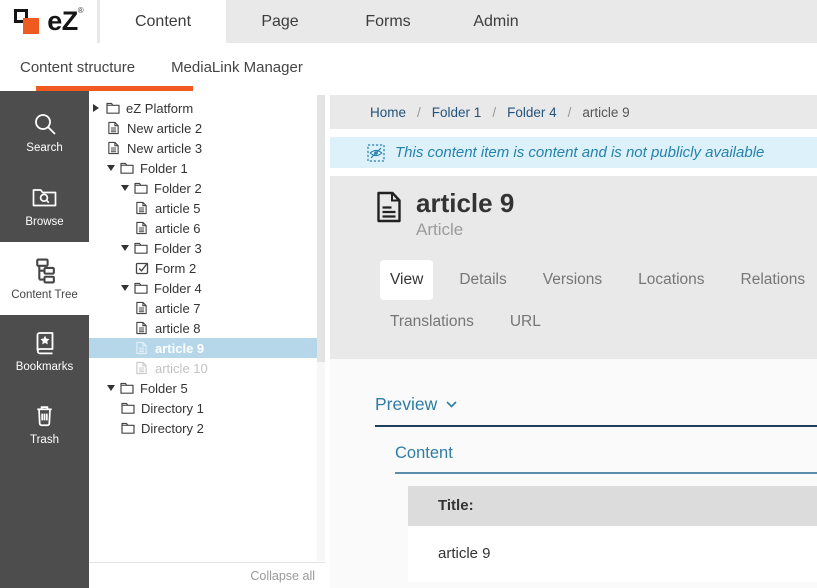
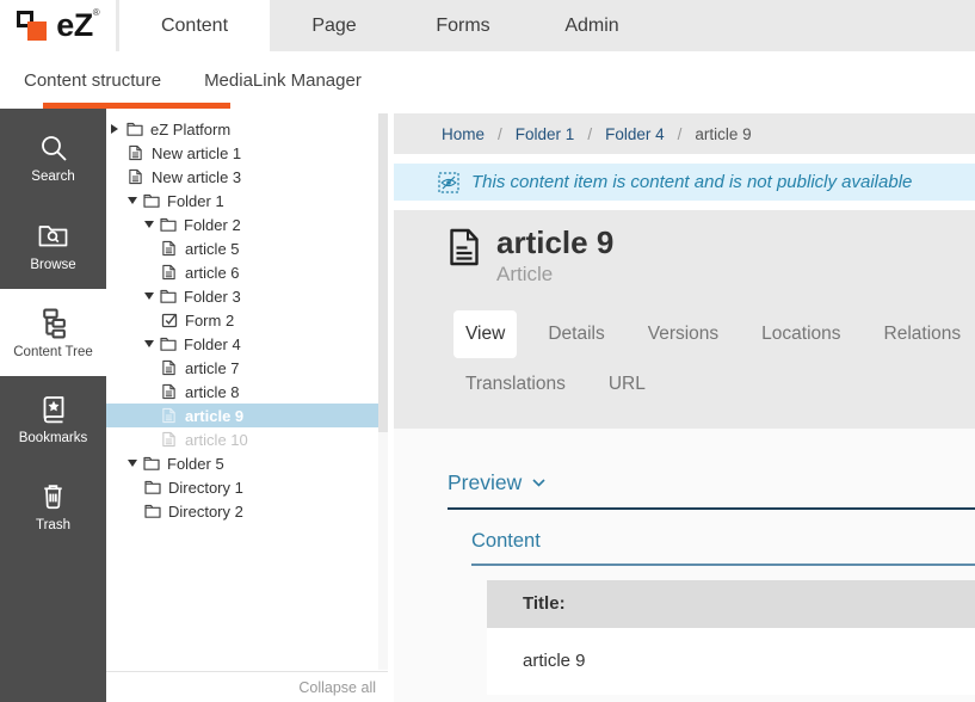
  eZ
  ®
  Content
  Page
  Forms
  Admin
  Content structure
  Media
  Link Manager
  Search
  Browse
  Content Tree
  Bookmarks
  Trash
  eZ Platform
- New article 2
+ New article 1
  New article 3
  Folder 1
  Folder 2
  article 5
  article 6
  Folder 3
  Form 2
  Folder 4
  article 7
  article 8
  article 9
  article 10
  Folder 5
  Directory 1
  Directory 2
  Collapse all
  Home
  /
  Folder 1
  /
  Folder 4
  /
  article 9
  This content item is content and is not publicly available
  article 9
  Article
  View
  Details
  Versions
  Locations
  Relations
  Translations
  URL
  Preview
  Content
  Title:
  article 9
